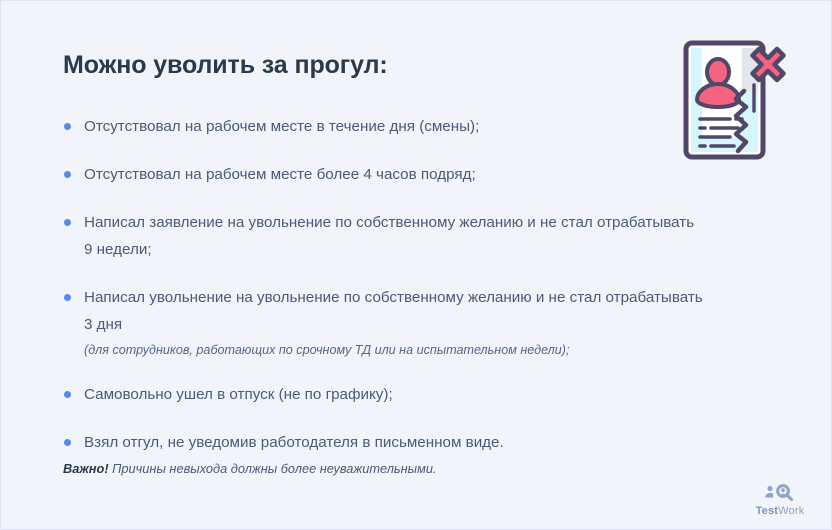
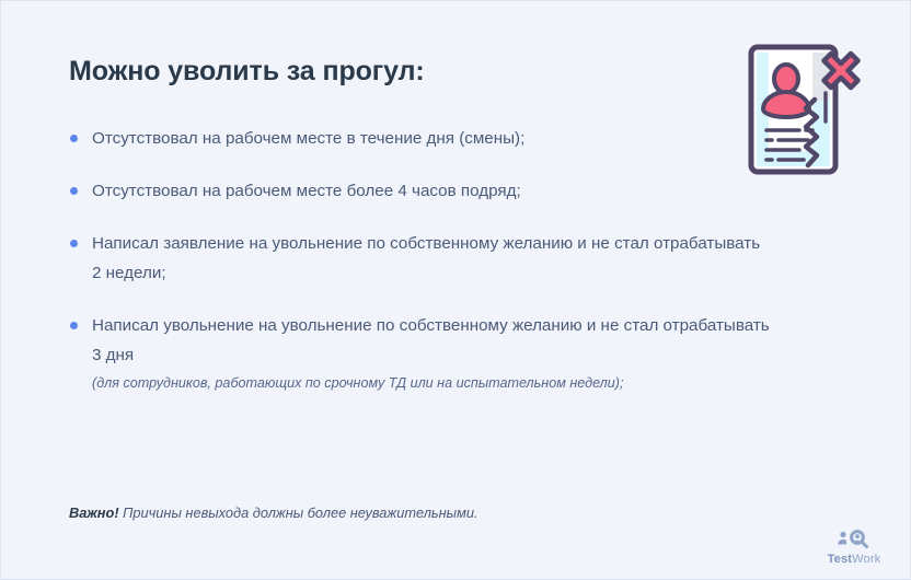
  Можно уволить за прогул:
  Отсутствовал на рабочем месте в течение дня (смены);
  Отсутствовал на рабочем месте более 4 часов подряд;
- Написал заявление на увольнение по собственному желанию и не стал отрабатывать 9 недели;
+ Написал заявление на увольнение по собственному желанию и не стал отрабатывать 2 недели;
  Написал увольнение на увольнение по собственному желанию и не стал отрабатывать 3 дня
  (для сотрудников, работающих по срочному ТД или на испытательном недели);
- Самовольно ушел в отпуск (не по графику);
- Взял отгул, не уведомив работодателя в письменном виде.
  Важно! Причины невыхода должны более неуважительными.
  TestWork
